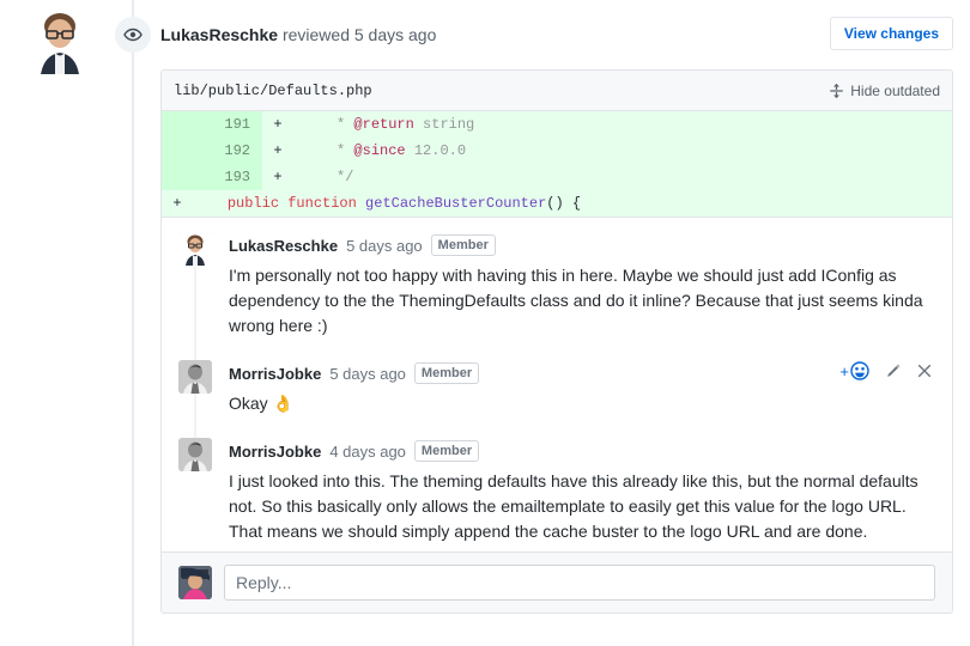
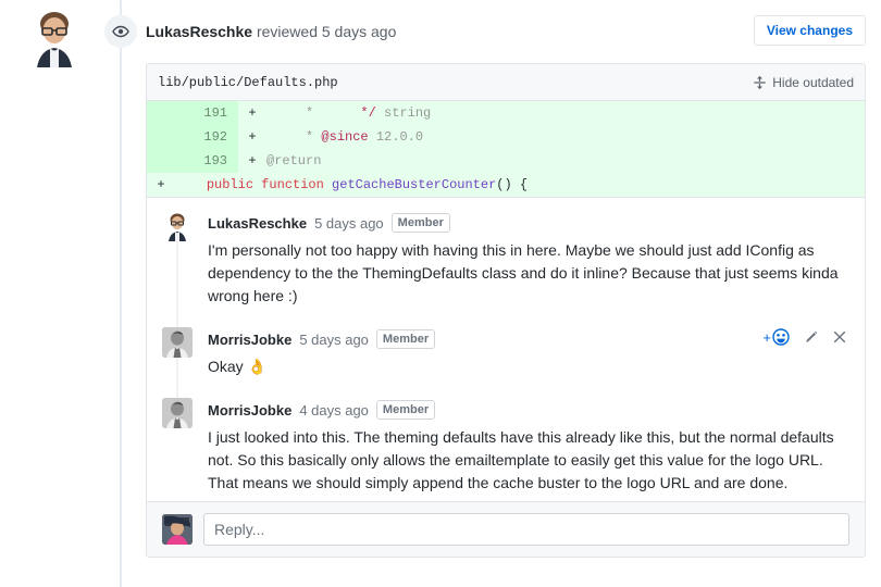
  LukasReschke reviewed 5 days ago
  View changes
  lib/public/Defaults.php
  Hide outdated
  191
  +
- * @return string
+ * */ string
  192
  +
  * @since 12.0.0
  193
  +
- */
+ @return
  +
  public function getCacheBusterCounter() {
  LukasReschke
  5 days ago
  Member
  I'm personally not too happy with having this in here. Maybe we should just add IConfig as dependency to the the ThemingDefaults class and do it inline? Because that just seems kinda wrong here :)
  MorrisJobke
  5 days ago
  Member
  Okay 👌
  +
  MorrisJobke
  4 days ago
  Member
  I just looked into this. The theming defaults have this already like this, but the normal defaults not. So this basically only allows the emailtemplate to easily get this value for the logo URL. That means we should simply append the cache buster to the logo URL and are done.
  Reply...
